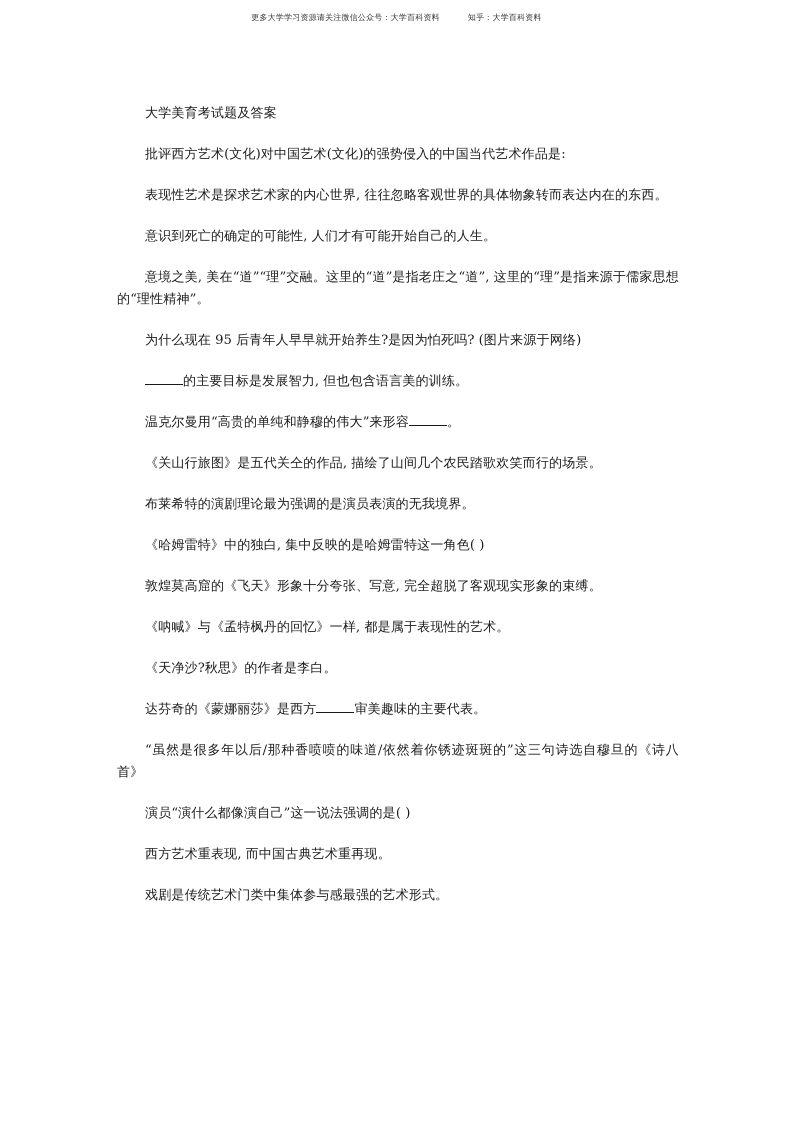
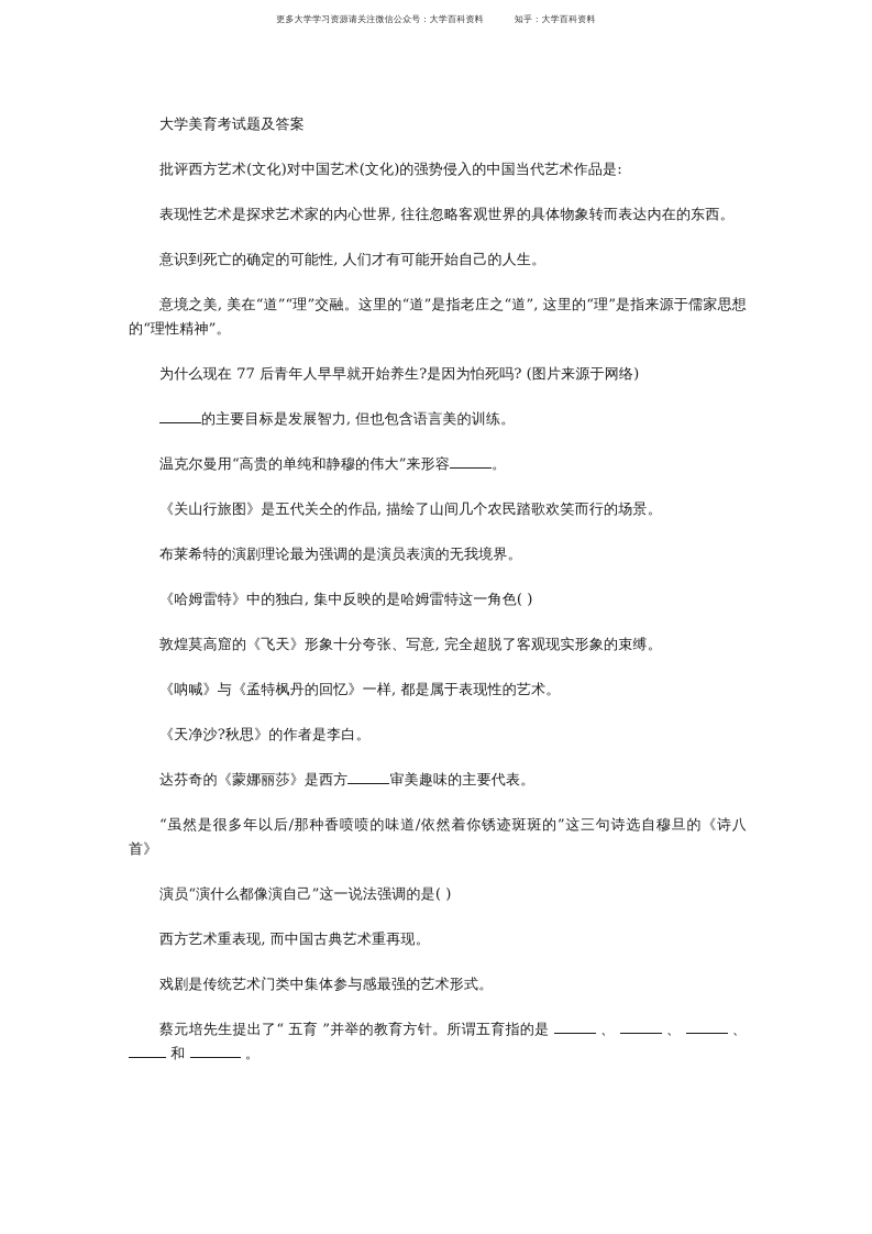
  更多大学学习资源请关注微信公众号：大学百科资料 知乎：大学百科资料
  大学美育考试题及答案
  批评西方艺术(文化)对中国艺术(文化)的强势侵入的中国当代艺术作品是:
  表现性艺术是探求艺术家的内心世界, 往往忽略客观世界的具体物象转而表达内在的东西。
  意识到死亡的确定的可能性, 人们才有可能开始自己的人生。
  意境之美, 美在“道”“理”交融。这里的“道”是指老庄之“道”, 这里的“理”是指来源于儒家思想的“理性精神”。
- 为什么现在 95 后青年人早早就开始养生?是因为怕死吗? (图片来源于网络)
+ 为什么现在 77 后青年人早早就开始养生?是因为怕死吗? (图片来源于网络)
  的主要目标是发展智力, 但也包含语言美的训练。
  温克尔曼用“高贵的单纯和静穆的伟大”来形容 。
  《关山行旅图》是五代关仝的作品, 描绘了山间几个农民踏歌欢笑而行的场景。
  布莱希特的演剧理论最为强调的是演员表演的无我境界。
  《哈姆雷特》中的独白, 集中反映的是哈姆雷特这一角色( )
  敦煌莫高窟的《飞天》形象十分夸张、写意, 完全超脱了客观现实形象的束缚。
  《呐喊》与《孟特枫丹的回忆》一样, 都是属于表现性的艺术。
  《天净沙?秋思》的作者是李白。
  达芬奇的《蒙娜丽莎》是西方 审美趣味的主要代表。
  “虽然是很多年以后/那种香喷喷的味道/依然着你锈迹斑斑的”这三句诗选自穆旦的《诗八首》
  演员“演什么都像演自己”这一说法强调的是( )
  西方艺术重表现, 而中国古典艺术重再现。
  戏剧是传统艺术门类中集体参与感最强的艺术形式。
+ 蔡元培先生提出了“ 五育 ”并举的教育方针。所谓五育指的是 、 、 、 和 。
